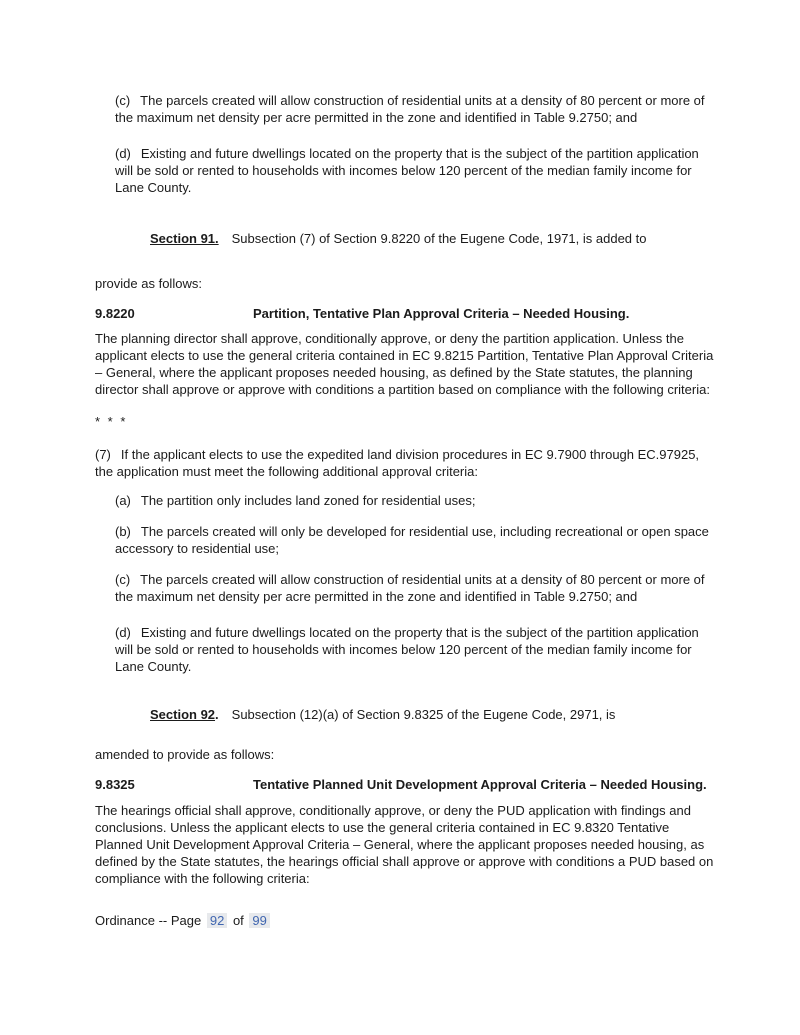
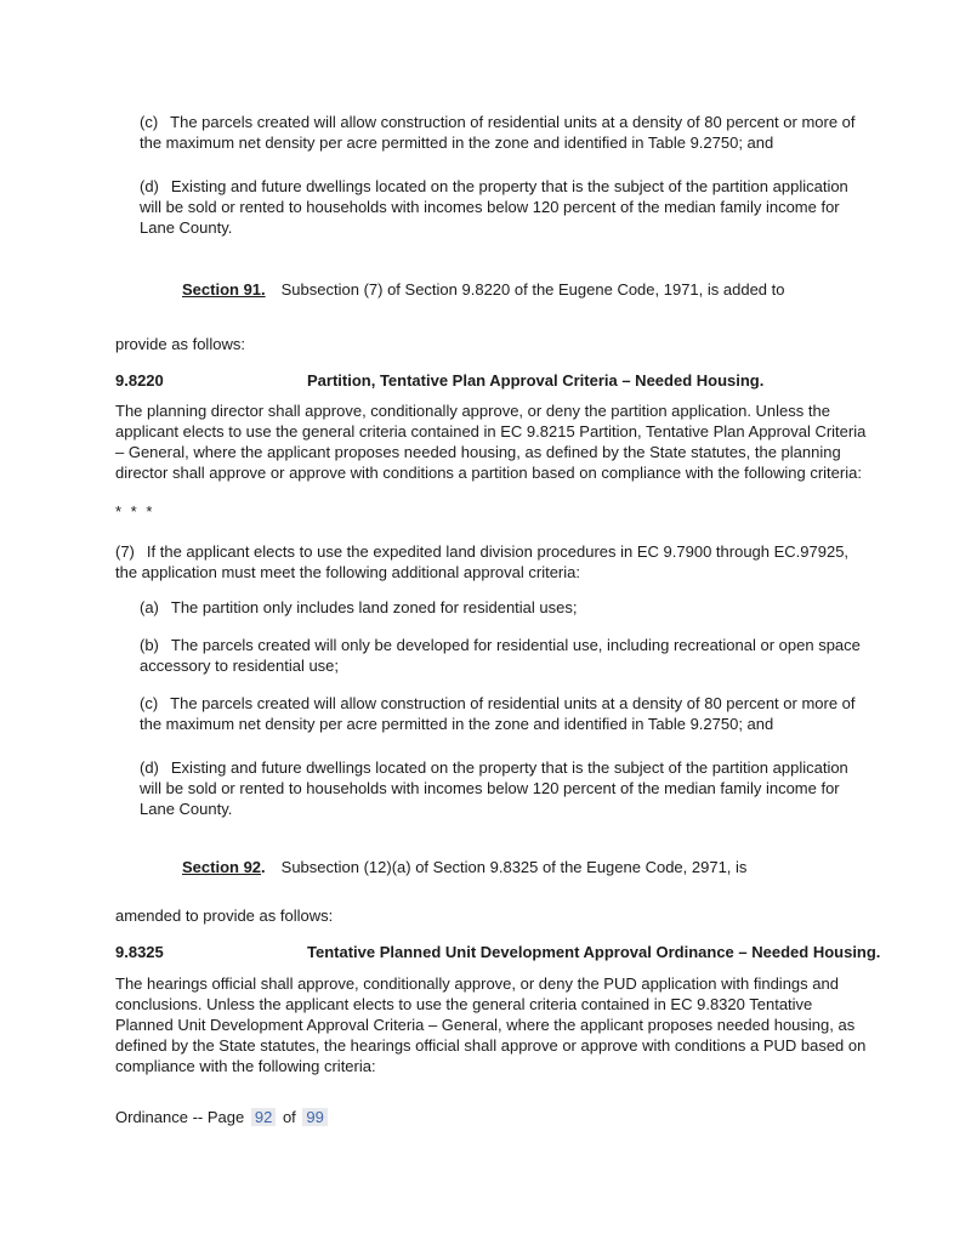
  (c) The parcels created will allow construction of residential units at a density of 80 percent or more of the maximum net density per acre permitted in the zone and identified in Table 9.2750; and
  (d) Existing and future dwellings located on the property that is the subject of the partition application will be sold or rented to households with incomes below 120 percent of the median family income for Lane County.
  Section 91. Subsection (7) of Section 9.8220 of the Eugene Code, 1971, is added to
  provide as follows:
  9.8220 Partition, Tentative Plan Approval Criteria – Needed Housing.
  The planning director shall approve, conditionally approve, or deny the partition application. Unless the applicant elects to use the general criteria contained in EC 9.8215 Partition, Tentative Plan Approval Criteria – General, where the applicant proposes needed housing, as defined by the State statutes, the planning director shall approve or approve with conditions a partition based on compliance with the following criteria:
  * * *
  (7) If the applicant elects to use the expedited land division procedures in EC 9.7900 through EC.97925, the application must meet the following additional approval criteria:
  (a) The partition only includes land zoned for residential uses;
  (b) The parcels created will only be developed for residential use, including recreational or open space accessory to residential use;
  (c) The parcels created will allow construction of residential units at a density of 80 percent or more of the maximum net density per acre permitted in the zone and identified in Table 9.2750; and
  (d) Existing and future dwellings located on the property that is the subject of the partition application will be sold or rented to households with incomes below 120 percent of the median family income for Lane County.
  Section 92. Subsection (12)(a) of Section 9.8325 of the Eugene Code, 2971, is
  amended to provide as follows:
- 9.8325 Tentative Planned Unit Development Approval Criteria – Needed Housing.
+ 9.8325 Tentative Planned Unit Development Approval Ordinance – Needed Housing.
  The hearings official shall approve, conditionally approve, or deny the PUD application with findings and conclusions. Unless the applicant elects to use the general criteria contained in EC 9.8320 Tentative Planned Unit Development Approval Criteria – General, where the applicant proposes needed housing, as defined by the State statutes, the hearings official shall approve or approve with conditions a PUD based on compliance with the following criteria:
  Ordinance -- Page 92 of 99
